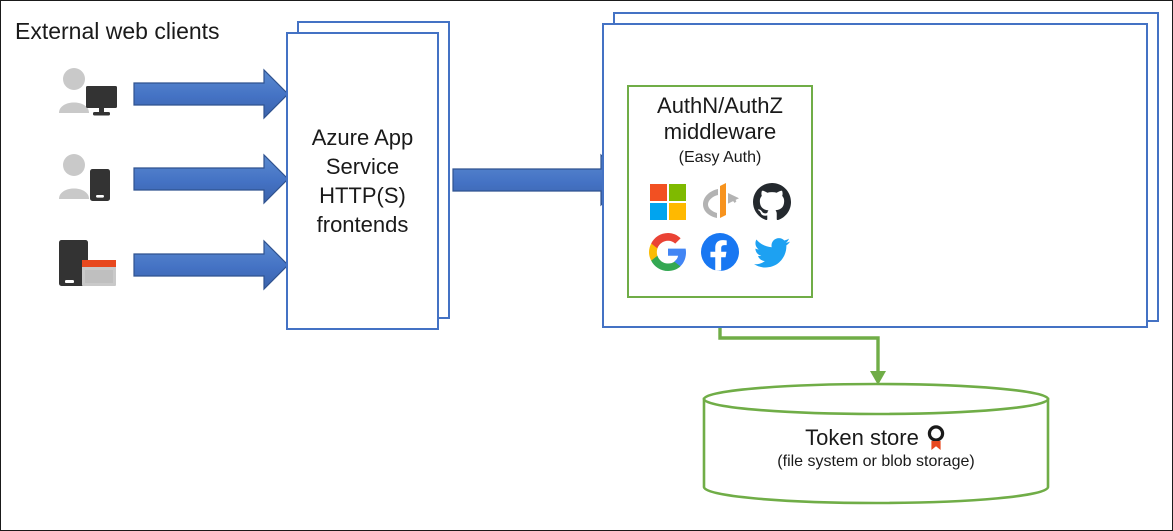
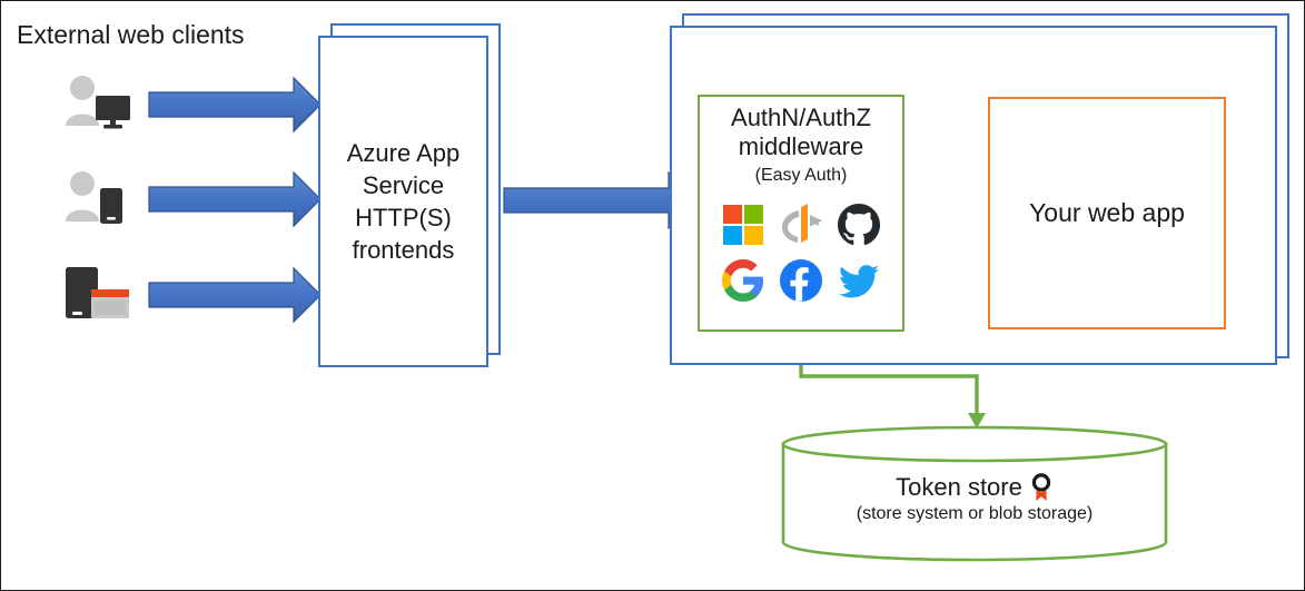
  External web clients
  Azure App
  Service
  HTTP(S)
  frontends
  AuthN/AuthZ
  middleware
  (Easy Auth)
+ Your web app
  Token store
- (file system or blob storage)
+ (store system or blob storage)
